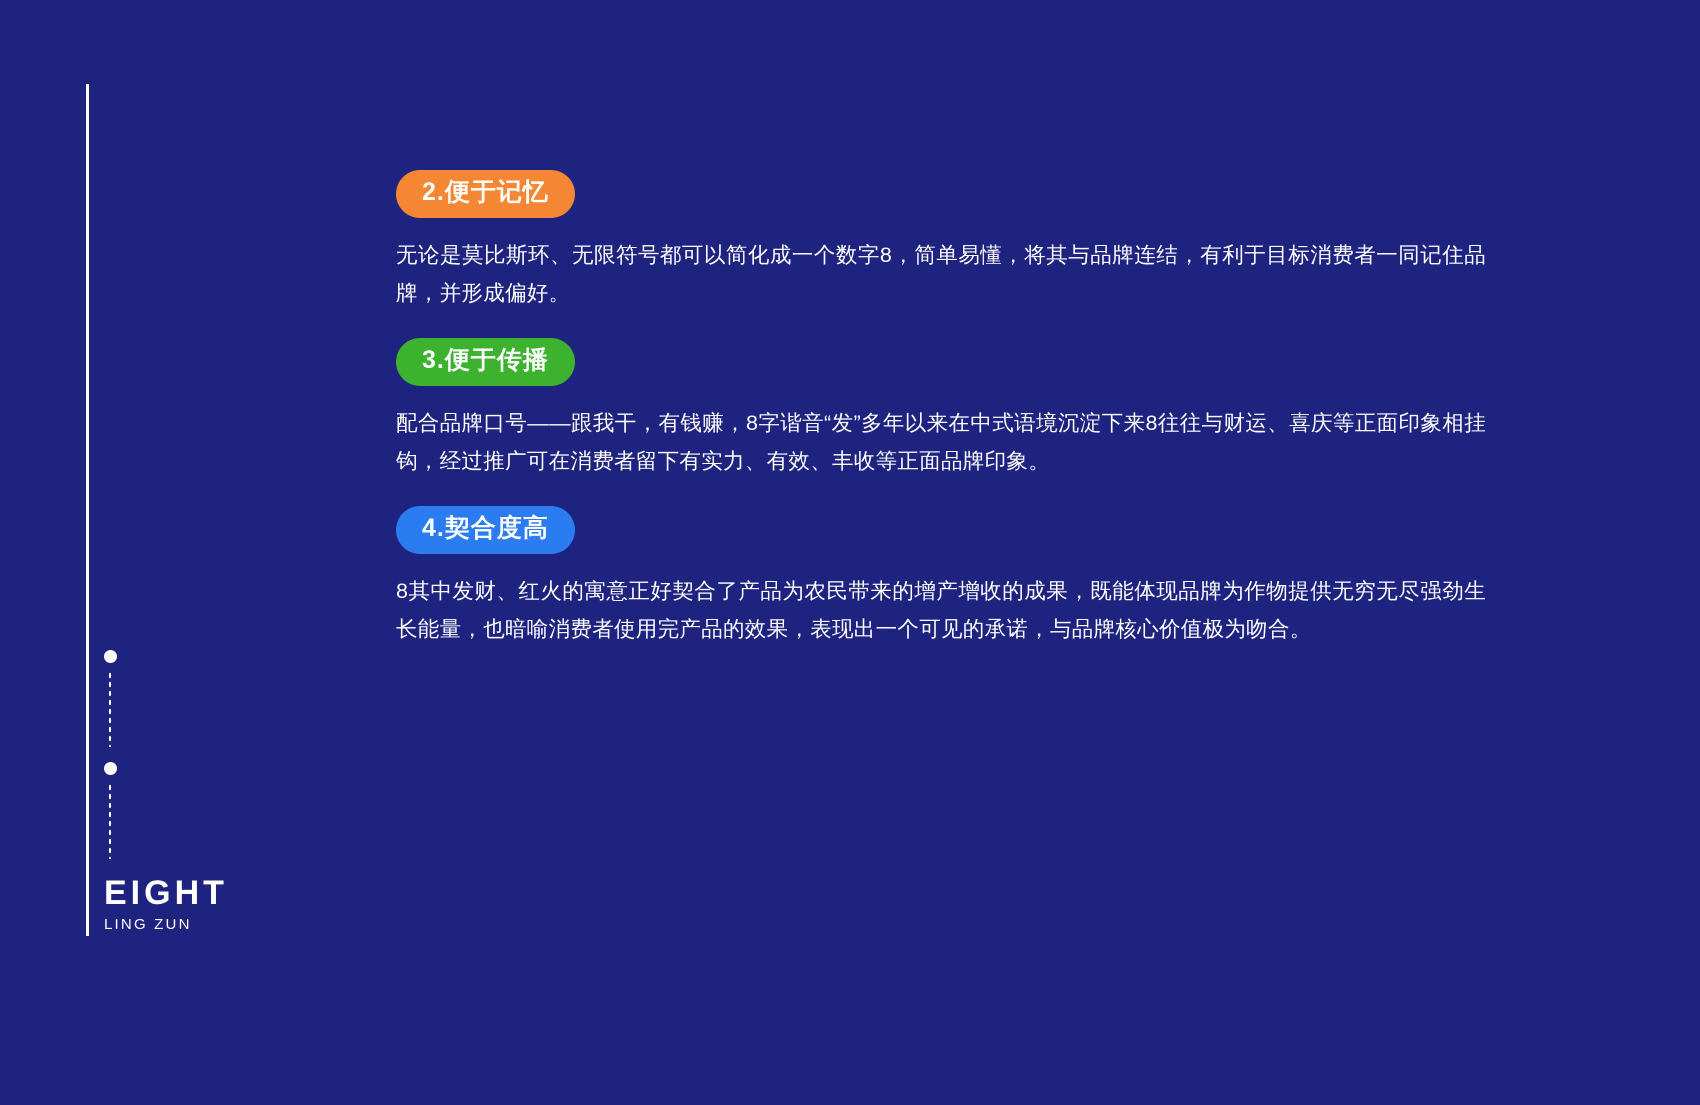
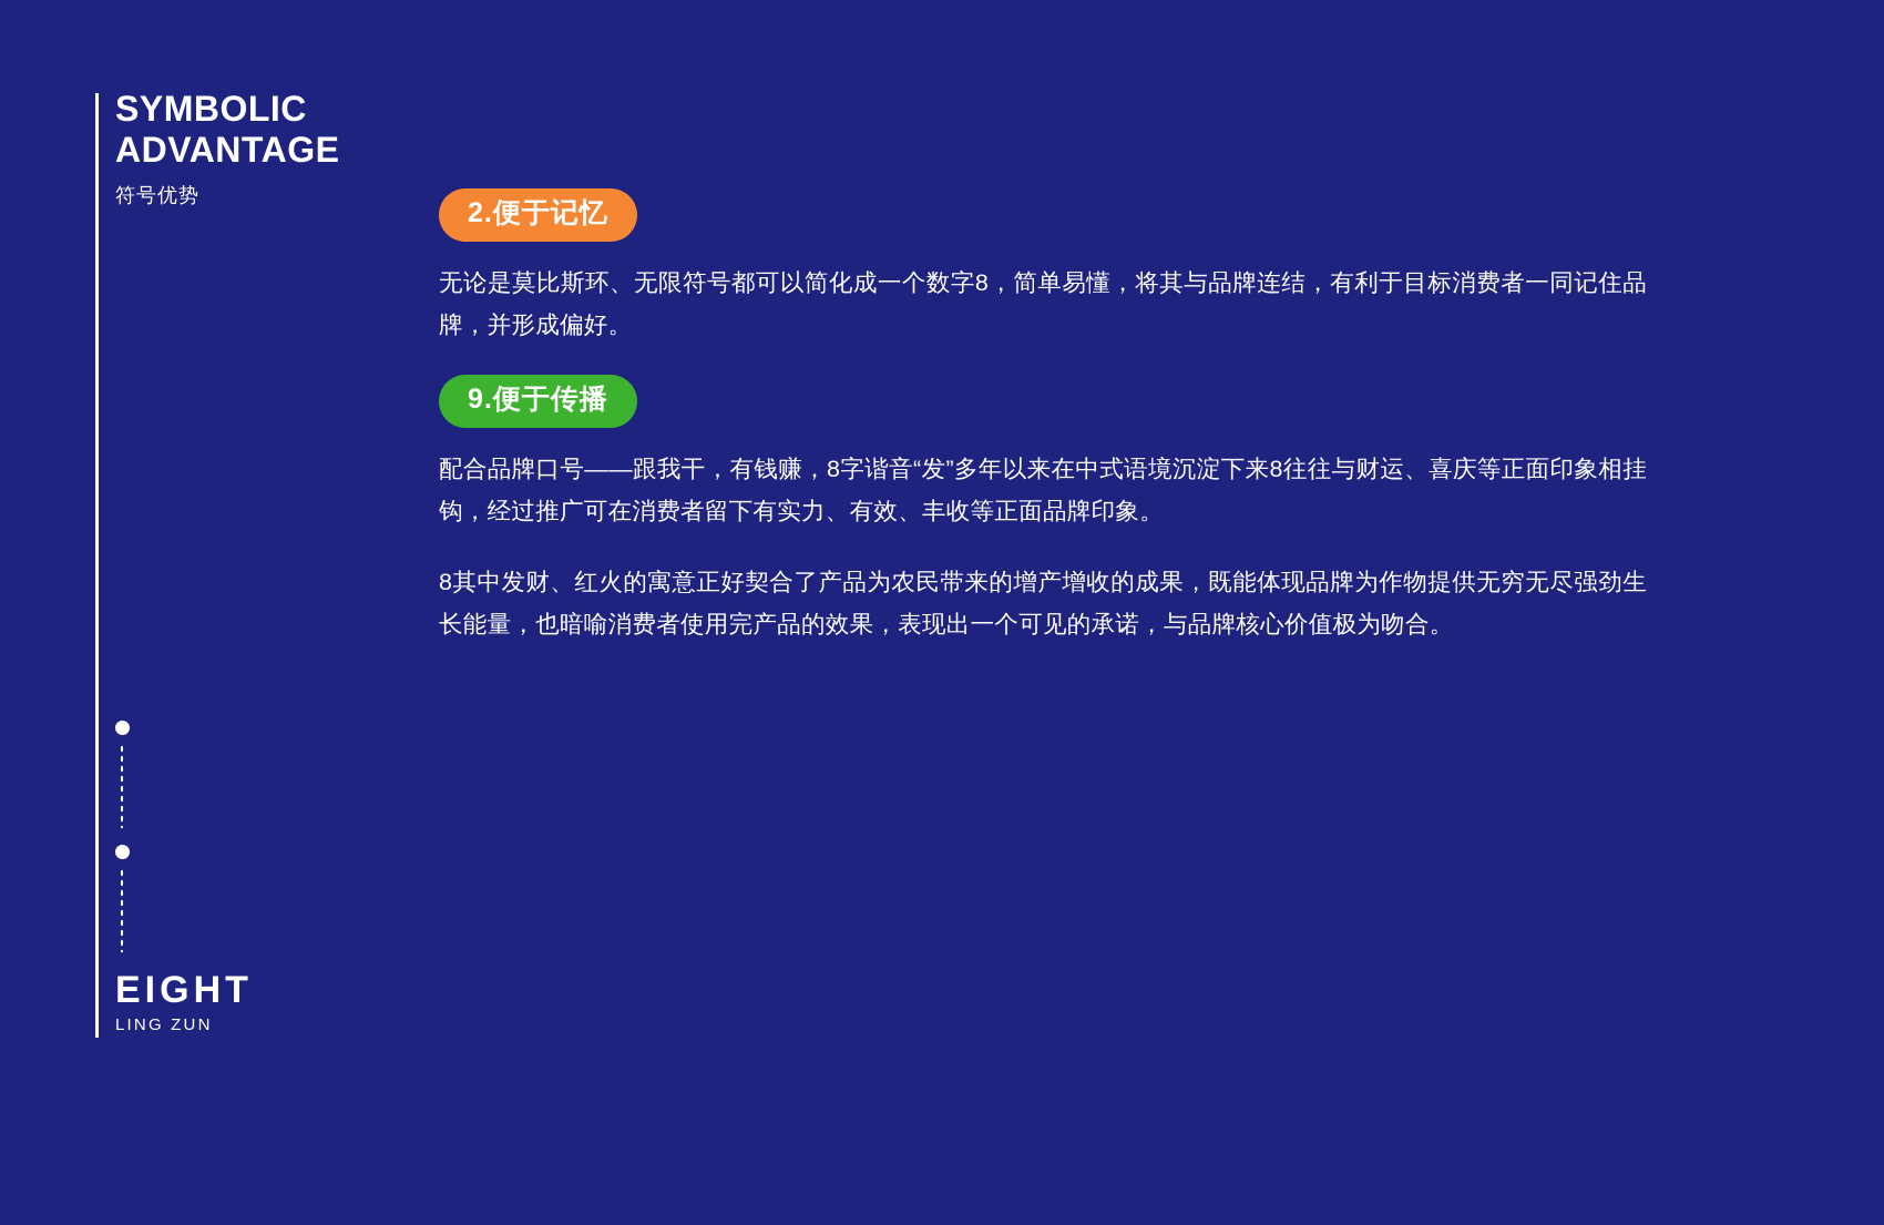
+ SYMBOLIC
+ ADVANTAGE
+ 符号优势
  EIGHT
  LING ZUN
  2.便于记忆
  无论是莫比斯环、无限符号都可以简化成一个数字8，简单易懂，将其与品牌连结，有利于目标消费者一同记住品牌，并形成偏好。
- 3.便于传播
+ 9.便于传播
  配合品牌口号——跟我干，有钱赚，8字谐音“发”多年以来在中式语境沉淀下来8往往与财运、喜庆等正面印象相挂钩，经过推广可在消费者留下有实力、有效、丰收等正面品牌印象。
- 4.契合度高
  8其中发财、红火的寓意正好契合了产品为农民带来的增产增收的成果，既能体现品牌为作物提供无穷无尽强劲生长能量，也暗喻消费者使用完产品的效果，表现出一个可见的承诺，与品牌核心价值极为吻合。
